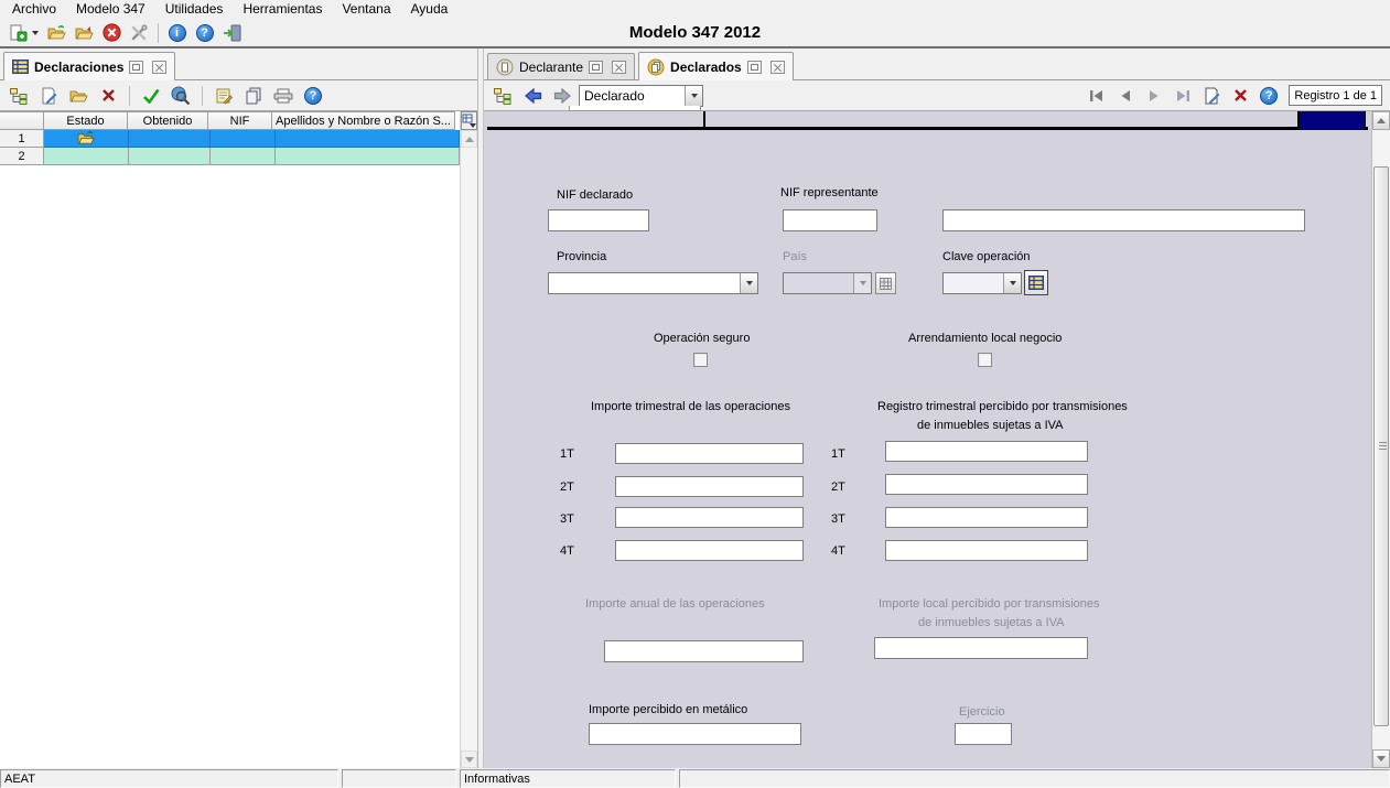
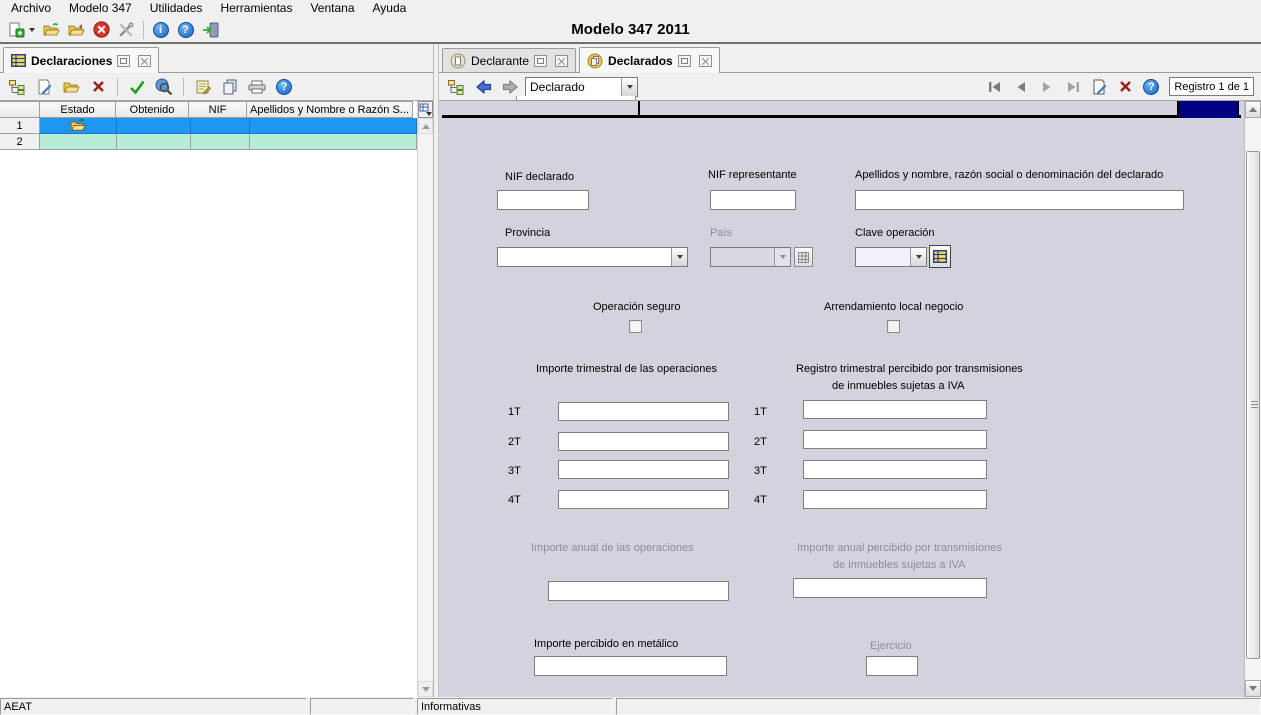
  Archivo
  Modelo 347
  Utilidades
  Herramientas
  Ventana
  Ayuda
- Modelo 347 2012
+ Modelo 347 2011
  i
  ?
  Declaraciones
  ?
  Estado
  Obtenido
  NIF
  Apellidos y Nombre o Razón S...
  1
  2
  Declarante
  Declarados
  Declarado
  ?
  Registro 1 de 1
  NIF declarado
  NIF representante
+ Apellidos y nombre, razón social o denominación del declarado
  Provincia
  País
  Clave operación
  Operación seguro
  Arrendamiento local negocio
  Importe trimestral de las operaciones
  Registro trimestral percibido por transmisiones
  de inmuebles sujetas a IVA
  1T
  1T
  2T
  2T
  3T
  3T
  4T
  4T
  Importe anual de las operaciones
- Importe local percibido por transmisiones
+ Importe anual percibido por transmisiones
  de inmuebles sujetas a IVA
  Importe percibido en metálico
  Ejercicio
  AEAT
  Informativas
